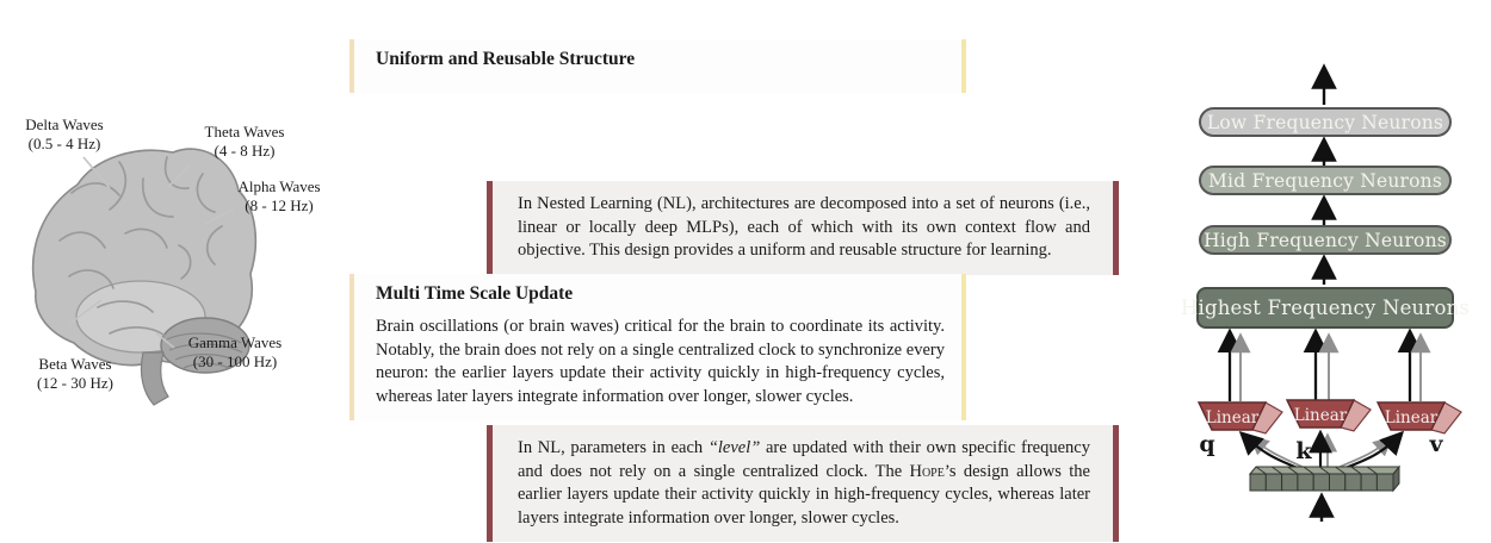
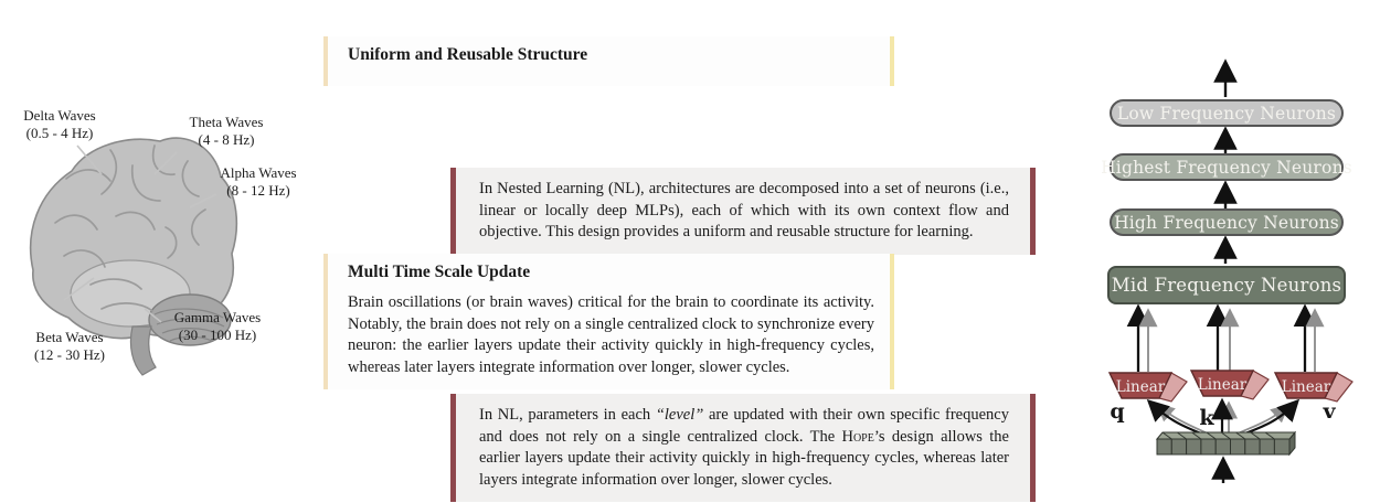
  Delta Waves
  (0.5 - 4 Hz)
  Theta Waves
  (4 - 8 Hz)
  Alpha Waves
  (8 - 12 Hz)
  Beta Waves
  (12 - 30 Hz)
  Gamma Waves
  (30 - 100 Hz)
  Uniform and Reusable Structure
  In Nested Learning (NL), architectures are decomposed into a set of neurons (i.e., linear or locally deep MLPs), each of which with its own context flow and objective. This design provides a uniform and reusable structure for learning.
  Multi Time Scale Update
  Brain oscillations (or brain waves) critical for the brain to coordinate its activity. Notably, the brain does not rely on a single centralized clock to synchronize every neuron: the earlier layers update their activity quickly in high-frequency cycles, whereas later layers integrate information over longer, slower cycles.
  In NL, parameters in each “level” are updated with their own specific frequency and does not rely on a single centralized clock. The Hope’s design allows the earlier layers update their activity quickly in high-frequency cycles, whereas later layers integrate information over longer, slower cycles.
  Linear
  Linear
  Linear
  q
  k
  v
  Low Frequency Neurons
- Mid Frequency Neurons
+ Highest Frequency Neurons
  High Frequency Neurons
- Highest Frequency Neurons
+ Mid Frequency Neurons
